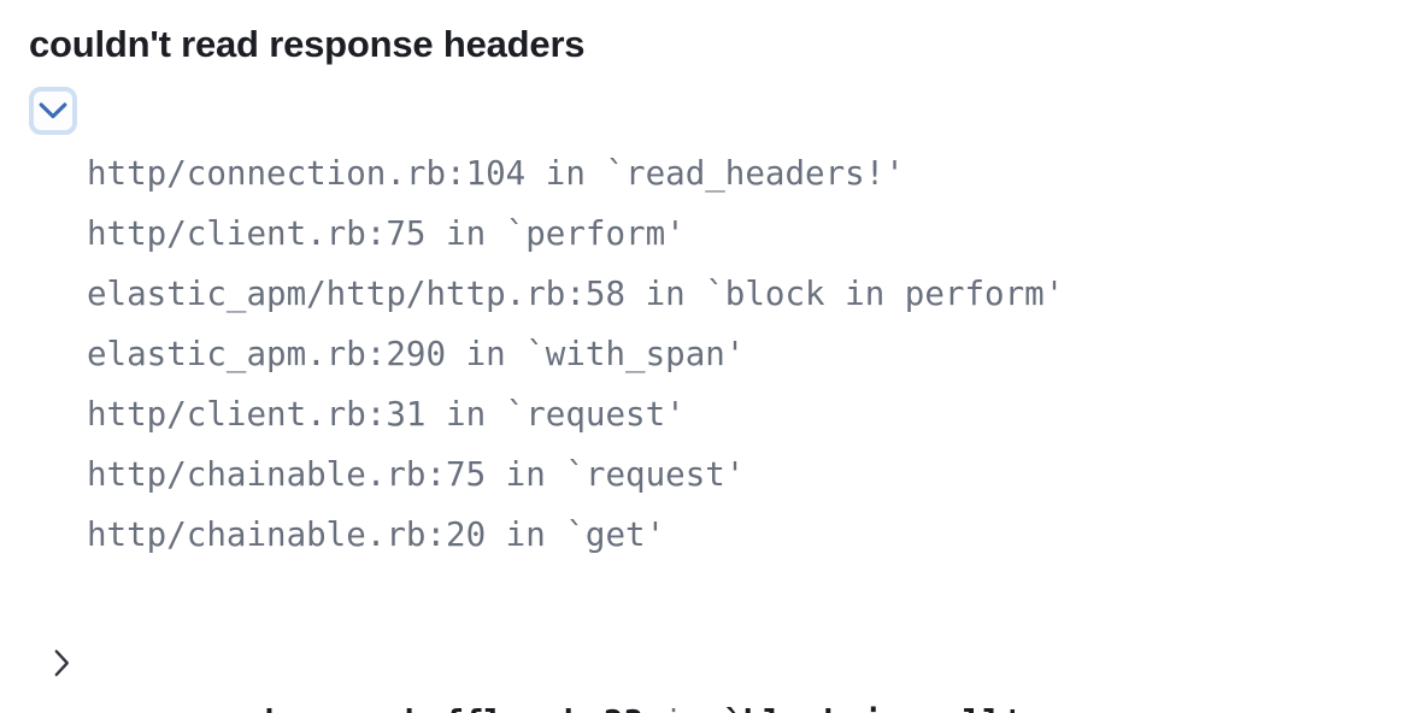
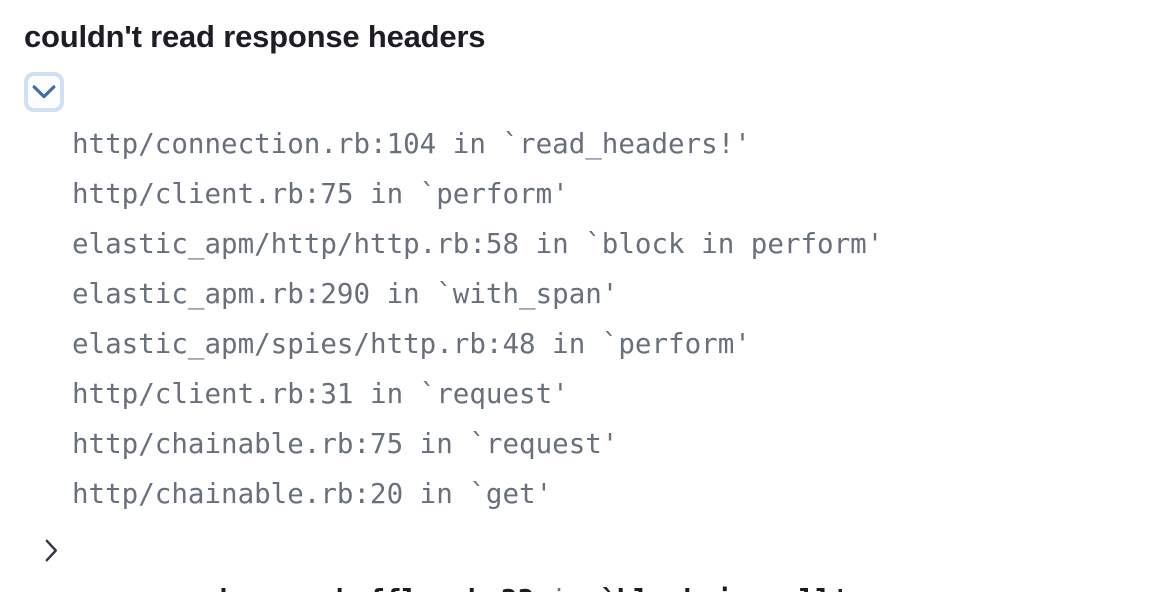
  couldn't read response headers
  http/connection.rb:104 in `read_headers!'
  http/client.rb:75 in `perform'
  elastic_apm/http/http.rb:58 in `block in perform'
  elastic_apm.rb:290 in `with_span'
+ elastic_apm/spies/http.rb:48 in `perform'
  http/client.rb:31 in `request'
  http/chainable.rb:75 in `request'
  http/chainable.rb:20 in `get'
